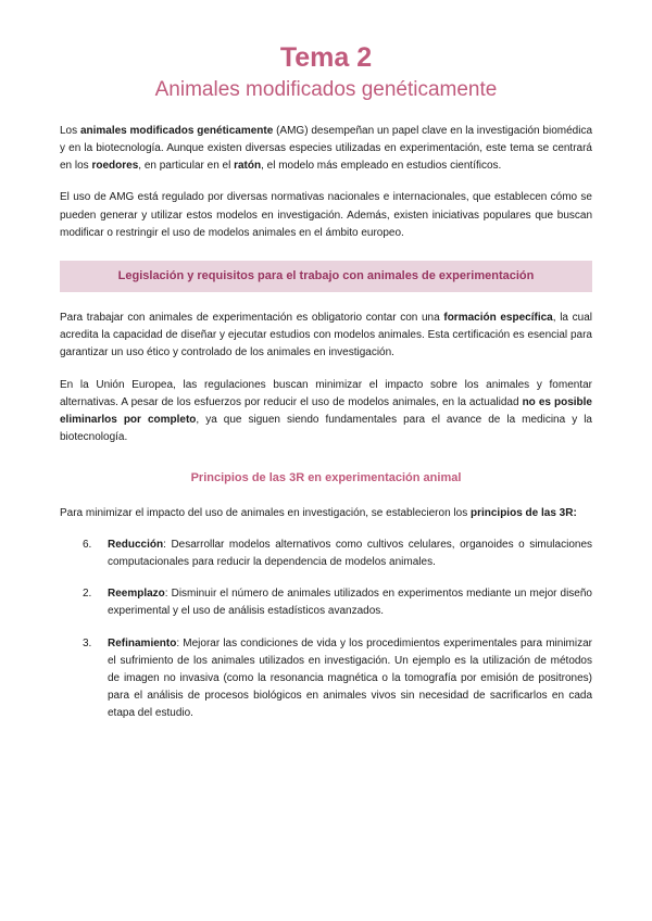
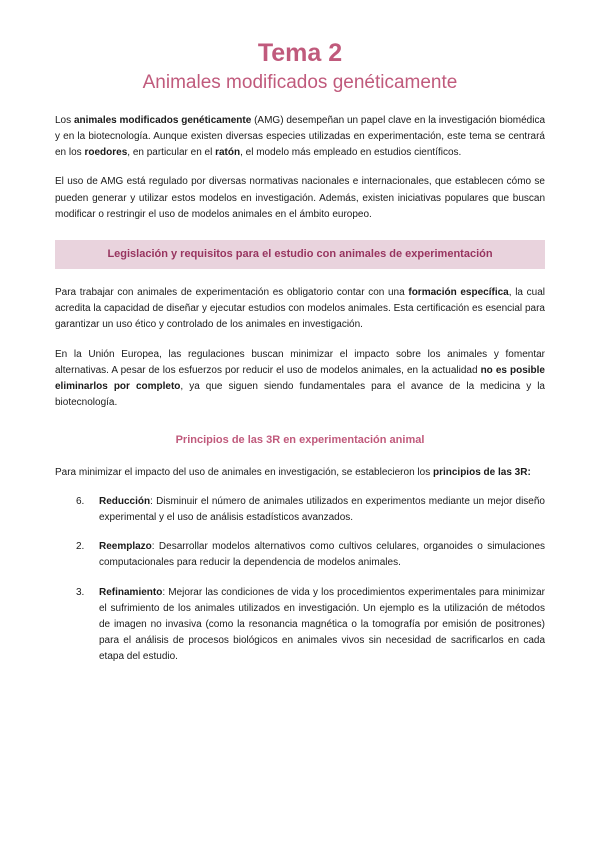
  Tema 2
  Animales modificados genéticamente
  Los animales modificados genéticamente (AMG) desempeñan un papel clave en la investigación biomédica y en la biotecnología. Aunque existen diversas especies utilizadas en experimentación, este tema se centrará en los roedores, en particular en el ratón, el modelo más empleado en estudios científicos.
  El uso de AMG está regulado por diversas normativas nacionales e internacionales, que establecen cómo se pueden generar y utilizar estos modelos en investigación. Además, existen iniciativas populares que buscan modificar o restringir el uso de modelos animales en el ámbito europeo.
- Legislación y requisitos para el trabajo con animales de experimentación
+ Legislación y requisitos para el estudio con animales de experimentación
  Para trabajar con animales de experimentación es obligatorio contar con una formación específica, la cual acredita la capacidad de diseñar y ejecutar estudios con modelos animales. Esta certificación es esencial para garantizar un uso ético y controlado de los animales en investigación.
  En la Unión Europea, las regulaciones buscan minimizar el impacto sobre los animales y fomentar alternativas. A pesar de los esfuerzos por reducir el uso de modelos animales, en la actualidad no es posible eliminarlos por completo, ya que siguen siendo fundamentales para el avance de la medicina y la biotecnología.
  Principios de las 3R en experimentación animal
  Para minimizar el impacto del uso de animales en investigación, se establecieron los principios de las 3R:
  6.
- Reducción: Desarrollar modelos alternativos como cultivos celulares, organoides o simulaciones computacionales para reducir la dependencia de modelos animales.
+ Reducción: Disminuir el número de animales utilizados en experimentos mediante un mejor diseño experimental y el uso de análisis estadísticos avanzados.
  2.
- Reemplazo: Disminuir el número de animales utilizados en experimentos mediante un mejor diseño experimental y el uso de análisis estadísticos avanzados.
+ Reemplazo: Desarrollar modelos alternativos como cultivos celulares, organoides o simulaciones computacionales para reducir la dependencia de modelos animales.
  3.
  Refinamiento: Mejorar las condiciones de vida y los procedimientos experimentales para minimizar el sufrimiento de los animales utilizados en investigación. Un ejemplo es la utilización de métodos de imagen no invasiva (como la resonancia magnética o la tomografía por emisión de positrones) para el análisis de procesos biológicos en animales vivos sin necesidad de sacrificarlos en cada etapa del estudio.
